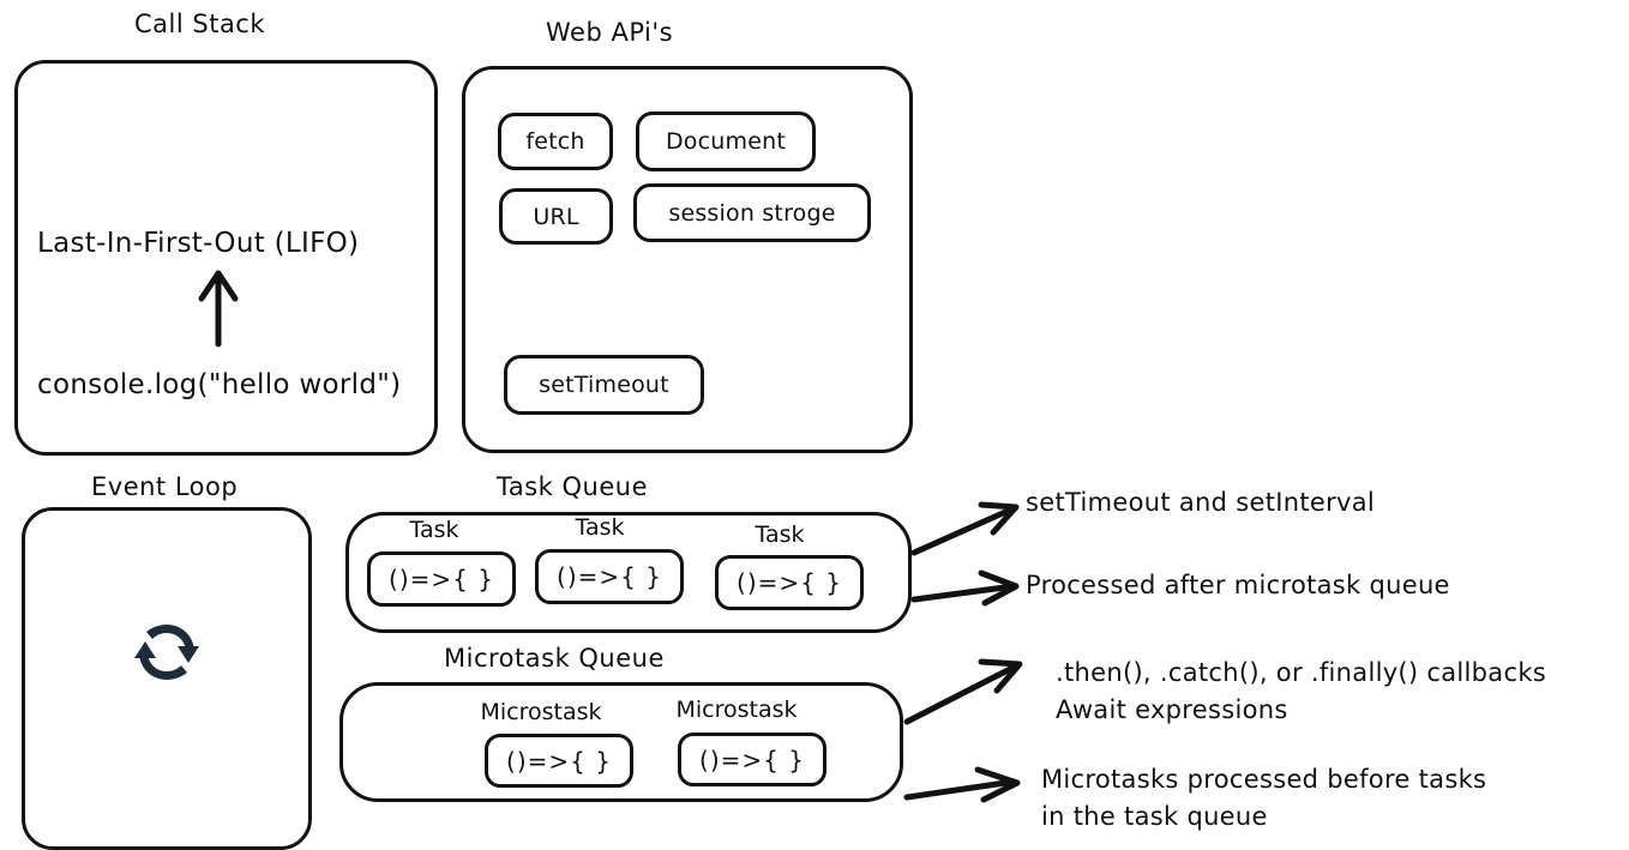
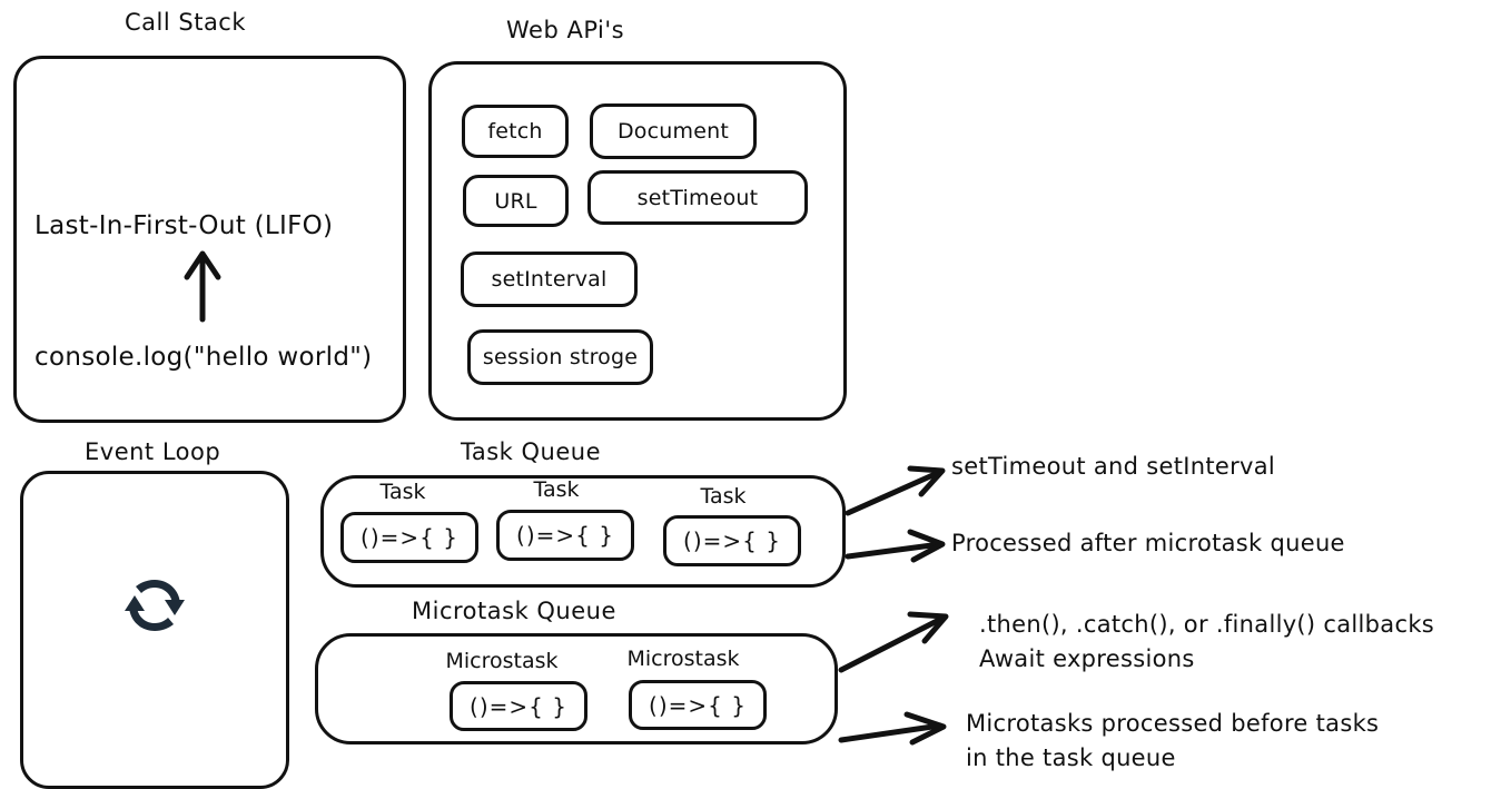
  Call Stack
  Last-In-First-Out (LIFO)
  console.log("hello world")
  Web APi's
  fetch
  Document
  URL
- session stroge
+ setTimeout
+ setInterval
- setTimeout
+ session stroge
  Event Loop
  Task Queue
  Task
  ()=>{ }
  Task
  ()=>{ }
  Task
  ()=>{ }
  Microtask Queue
  Microstask
  ()=>{ }
  Microstask
  ()=>{ }
  setTimeout and setInterval
  Processed after microtask queue
  .then(), .catch(), or .finally() callbacks
  Await expressions
  Microtasks processed before tasks
  in the task queue
